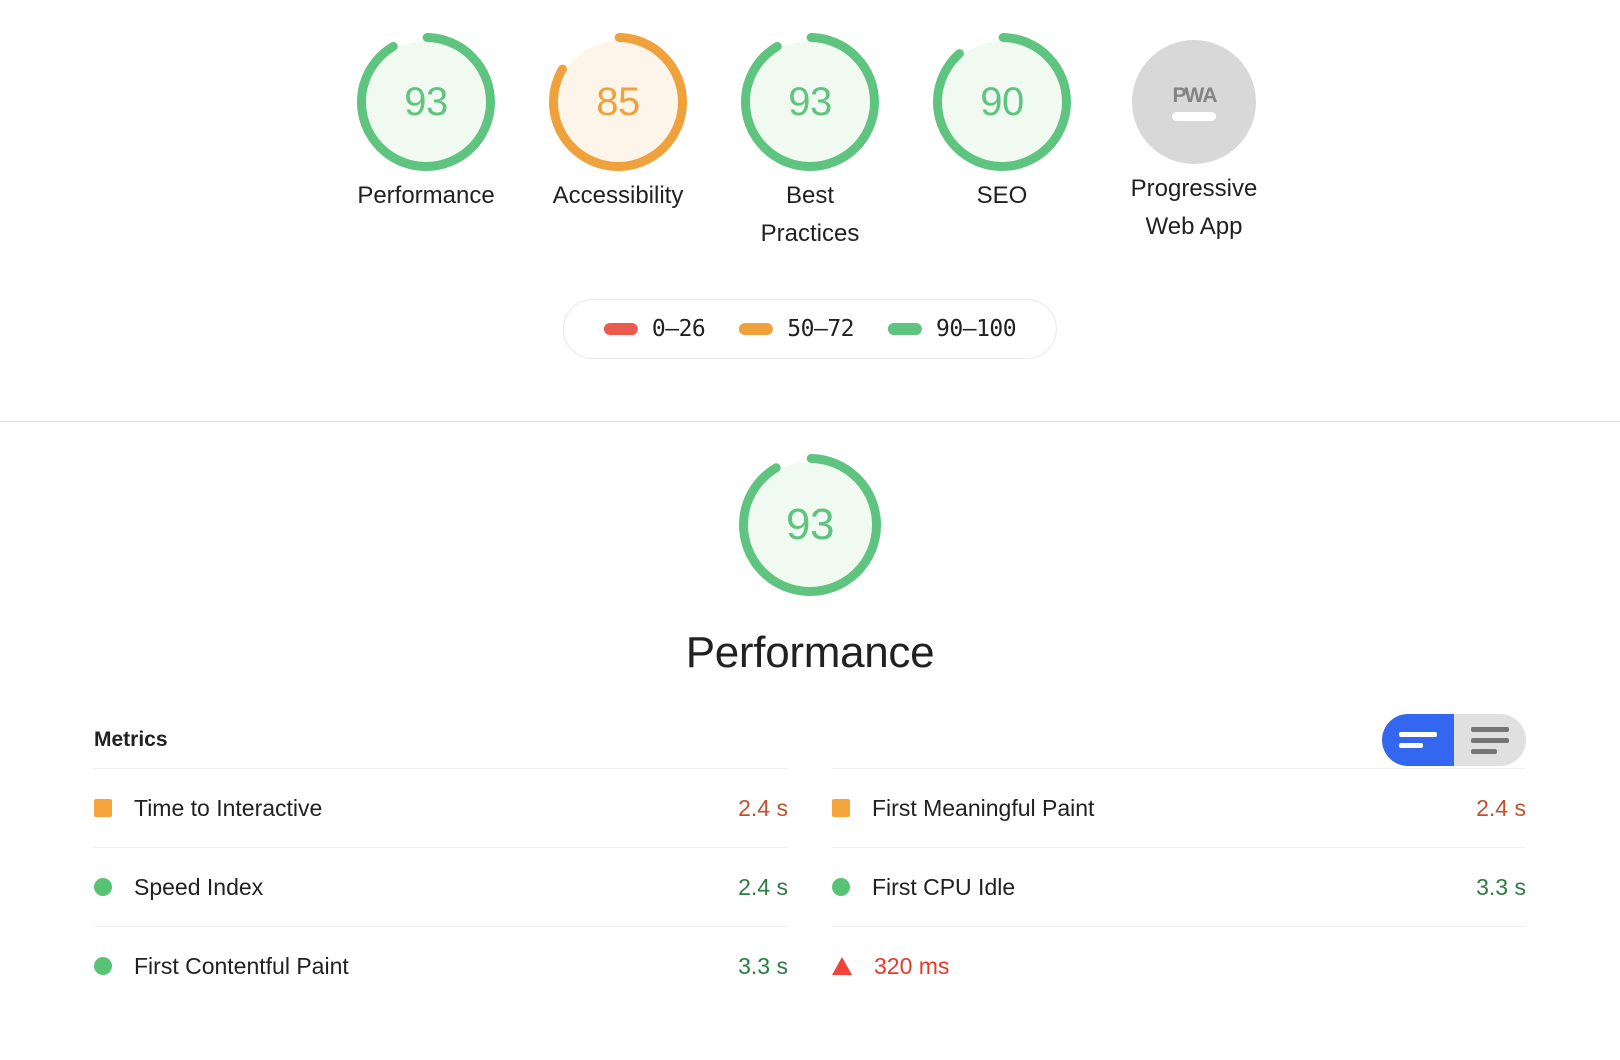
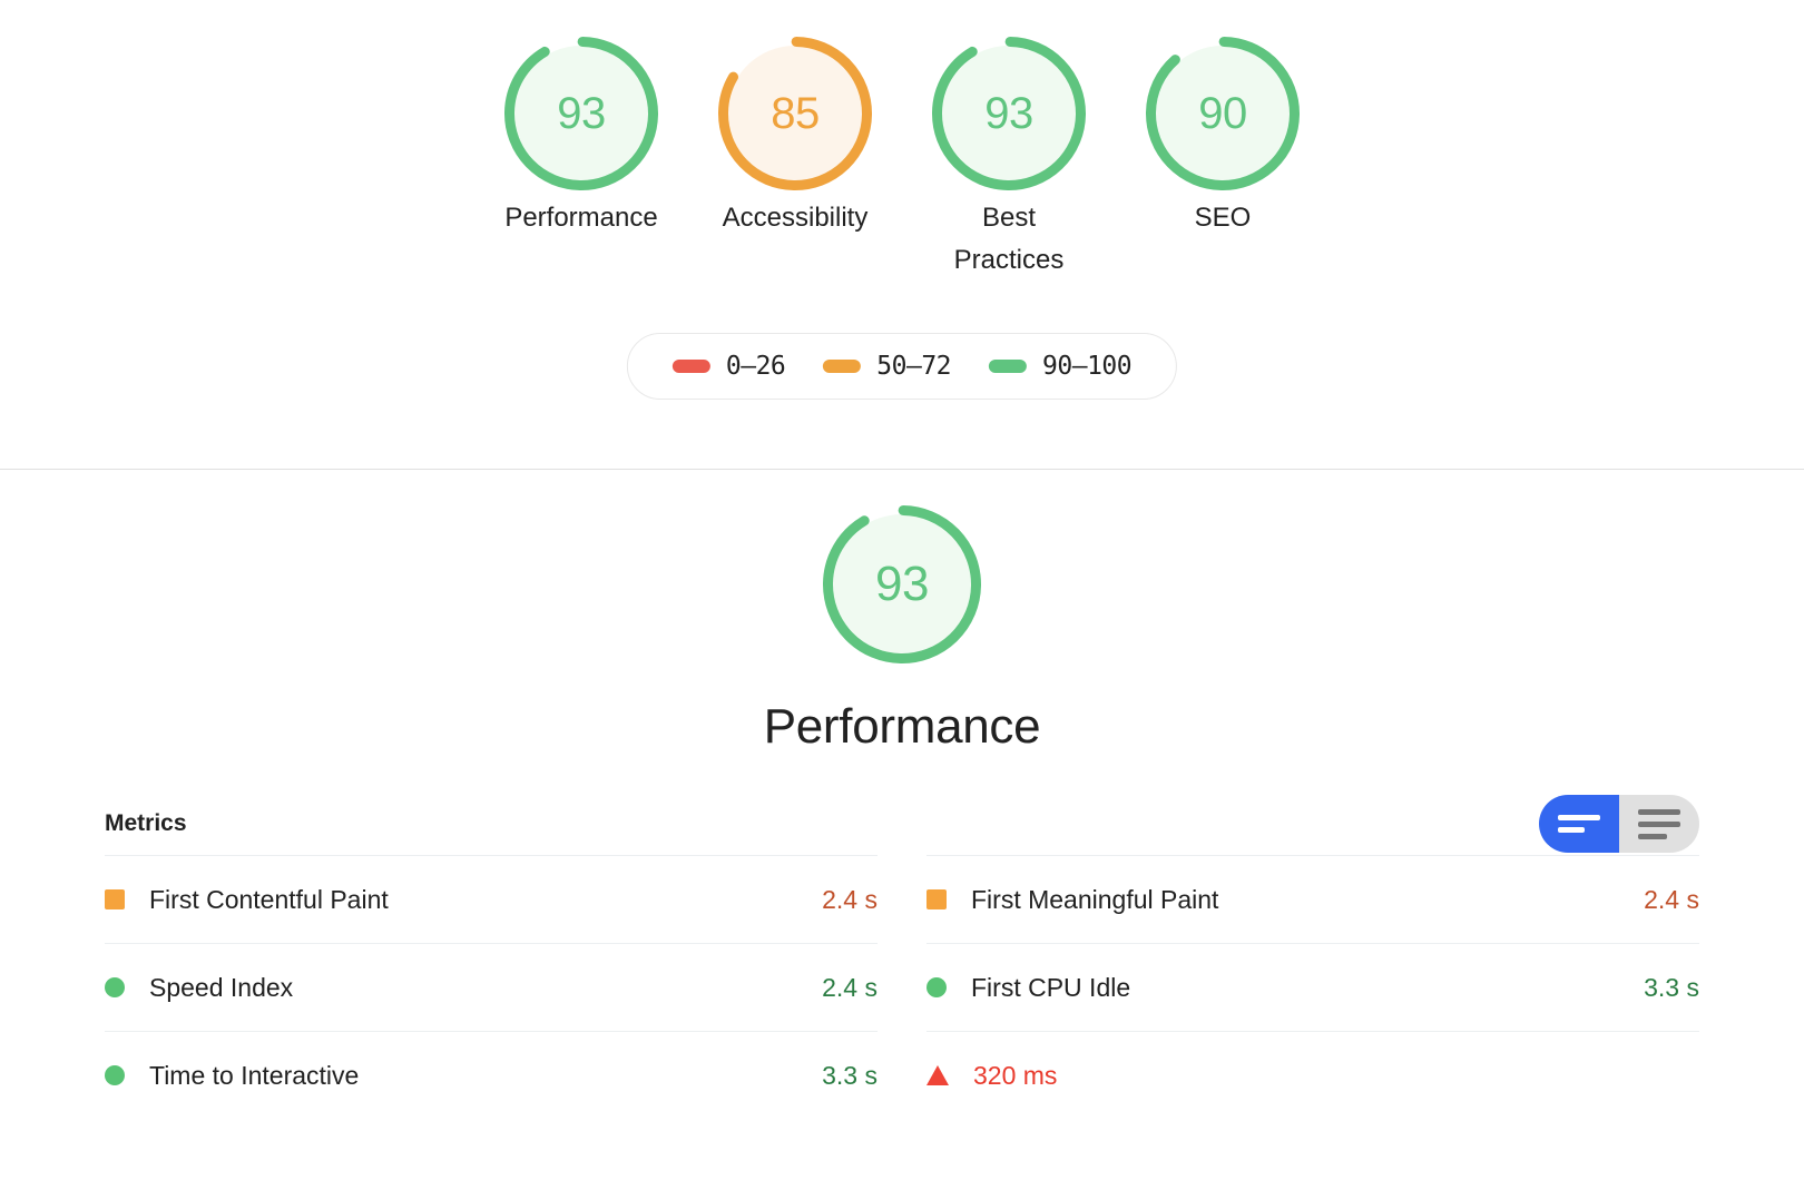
  93
  Performance
  85
  Accessibility
  93
  Best Practices
  90
  SEO
- PWA
- Progressive Web App
  0–26
  50–72
  90–100
  93
  Performance
  Metrics
- Time to Interactive
+ First Contentful Paint
  2.4 s
  Speed Index
  2.4 s
- First Contentful Paint
+ Time to Interactive
  3.3 s
  First Meaningful Paint
  2.4 s
  First CPU Idle
  3.3 s
  320 ms
